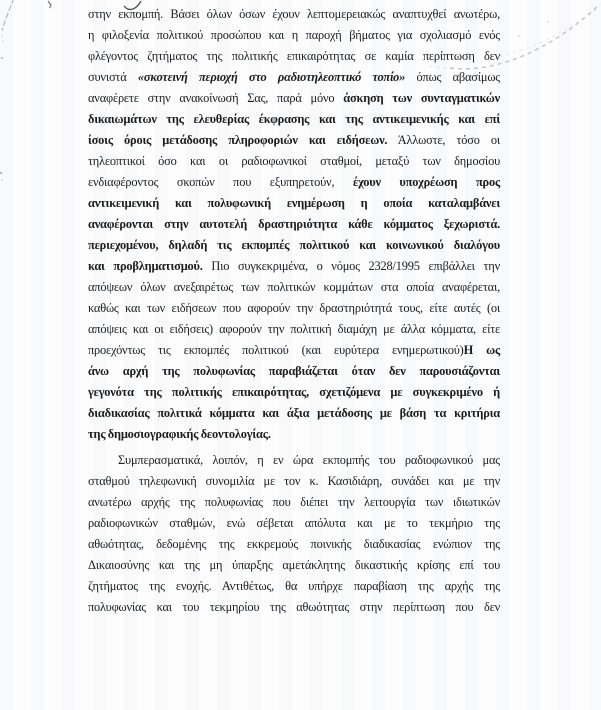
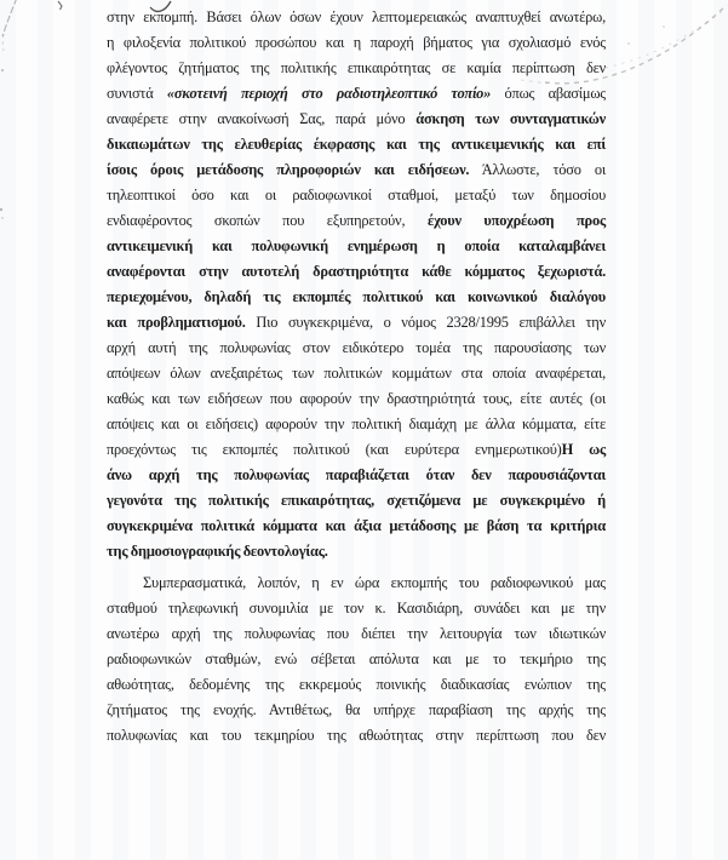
  στην εκπομπή. Βάσει όλων όσων έχουν λεπτομερειακώς αναπτυχθεί ανωτέρω,
  η φιλοξενία πολιτικού προσώπου και η παροχή βήματος για σχολιασμό ενός
  φλέγοντος ζητήματος της πολιτικής επικαιρότητας σε καμία περίπτωση δεν
  συνιστά «σκοτεινή περιοχή στο ραδιοτηλεοπτικό τοπίο» όπως αβασίμως
  αναφέρετε στην ανακοίνωσή Σας, παρά μόνο άσκηση των συνταγματικών
  δικαιωμάτων της ελευθερίας έκφρασης και της αντικειμενικής και επί
  ίσοις όροις μετάδοσης πληροφοριών και ειδήσεων. Άλλωστε, τόσο οι
  τηλεοπτικοί όσο και οι ραδιοφωνικοί σταθμοί, μεταξύ των δημοσίου
  ενδιαφέροντος σκοπών που εξυπηρετούν, έχουν υποχρέωση προς
  αντικειμενική και πολυφωνική ενημέρωση η οποία καταλαμβάνει
  αναφέρονται στην αυτοτελή δραστηριότητα κάθε κόμματος ξεχωριστά.
  περιεχομένου, δηλαδή τις εκπομπές πολιτικού και κοινωνικού διαλόγου
  και προβληματισμού. Πιο συγκεκριμένα, ο νόμος 2328/1995 επιβάλλει την
+ αρχή αυτή της πολυφωνίας στον ειδικότερο τομέα της παρουσίασης των
  απόψεων όλων ανεξαιρέτως των πολιτικών κομμάτων στα οποία αναφέρεται,
  καθώς και των ειδήσεων που αφορούν την δραστηριότητά τους, είτε αυτές (οι
  απόψεις και οι ειδήσεις) αφορούν την πολιτική διαμάχη με άλλα κόμματα, είτε
  προεχόντως τις εκπομπές πολιτικού (και ευρύτερα ενημερωτικού)Η ως
  άνω αρχή της πολυφωνίας παραβιάζεται όταν δεν παρουσιάζονται
  γεγονότα της πολιτικής επικαιρότητας, σχετιζόμενα με συγκεκριμένο ή
- διαδικασίας πολιτικά κόμματα και άξια μετάδοσης με βάση τα κριτήρια
+ συγκεκριμένα πολιτικά κόμματα και άξια μετάδοσης με βάση τα κριτήρια
  της δημοσιογραφικής δεοντολογίας.
  Συμπερασματικά, λοιπόν, η εν ώρα εκπομπής του ραδιοφωνικού μας
  σταθμού τηλεφωνική συνομιλία με τον κ. Κασιδιάρη, συνάδει και με την
- ανωτέρω αρχής της πολυφωνίας που διέπει την λειτουργία των ιδιωτικών
+ ανωτέρω αρχή της πολυφωνίας που διέπει την λειτουργία των ιδιωτικών
  ραδιοφωνικών σταθμών, ενώ σέβεται απόλυτα και με το τεκμήριο της
  αθωότητας, δεδομένης της εκκρεμούς ποινικής διαδικασίας ενώπιον της
- Δικαιοσύνης και της μη ύπαρξης αμετάκλητης δικαστικής κρίσης επί του
  ζητήματος της ενοχής. Αντιθέτως, θα υπήρχε παραβίαση της αρχής της
  πολυφωνίας και του τεκμηρίου της αθωότητας στην περίπτωση που δεν
